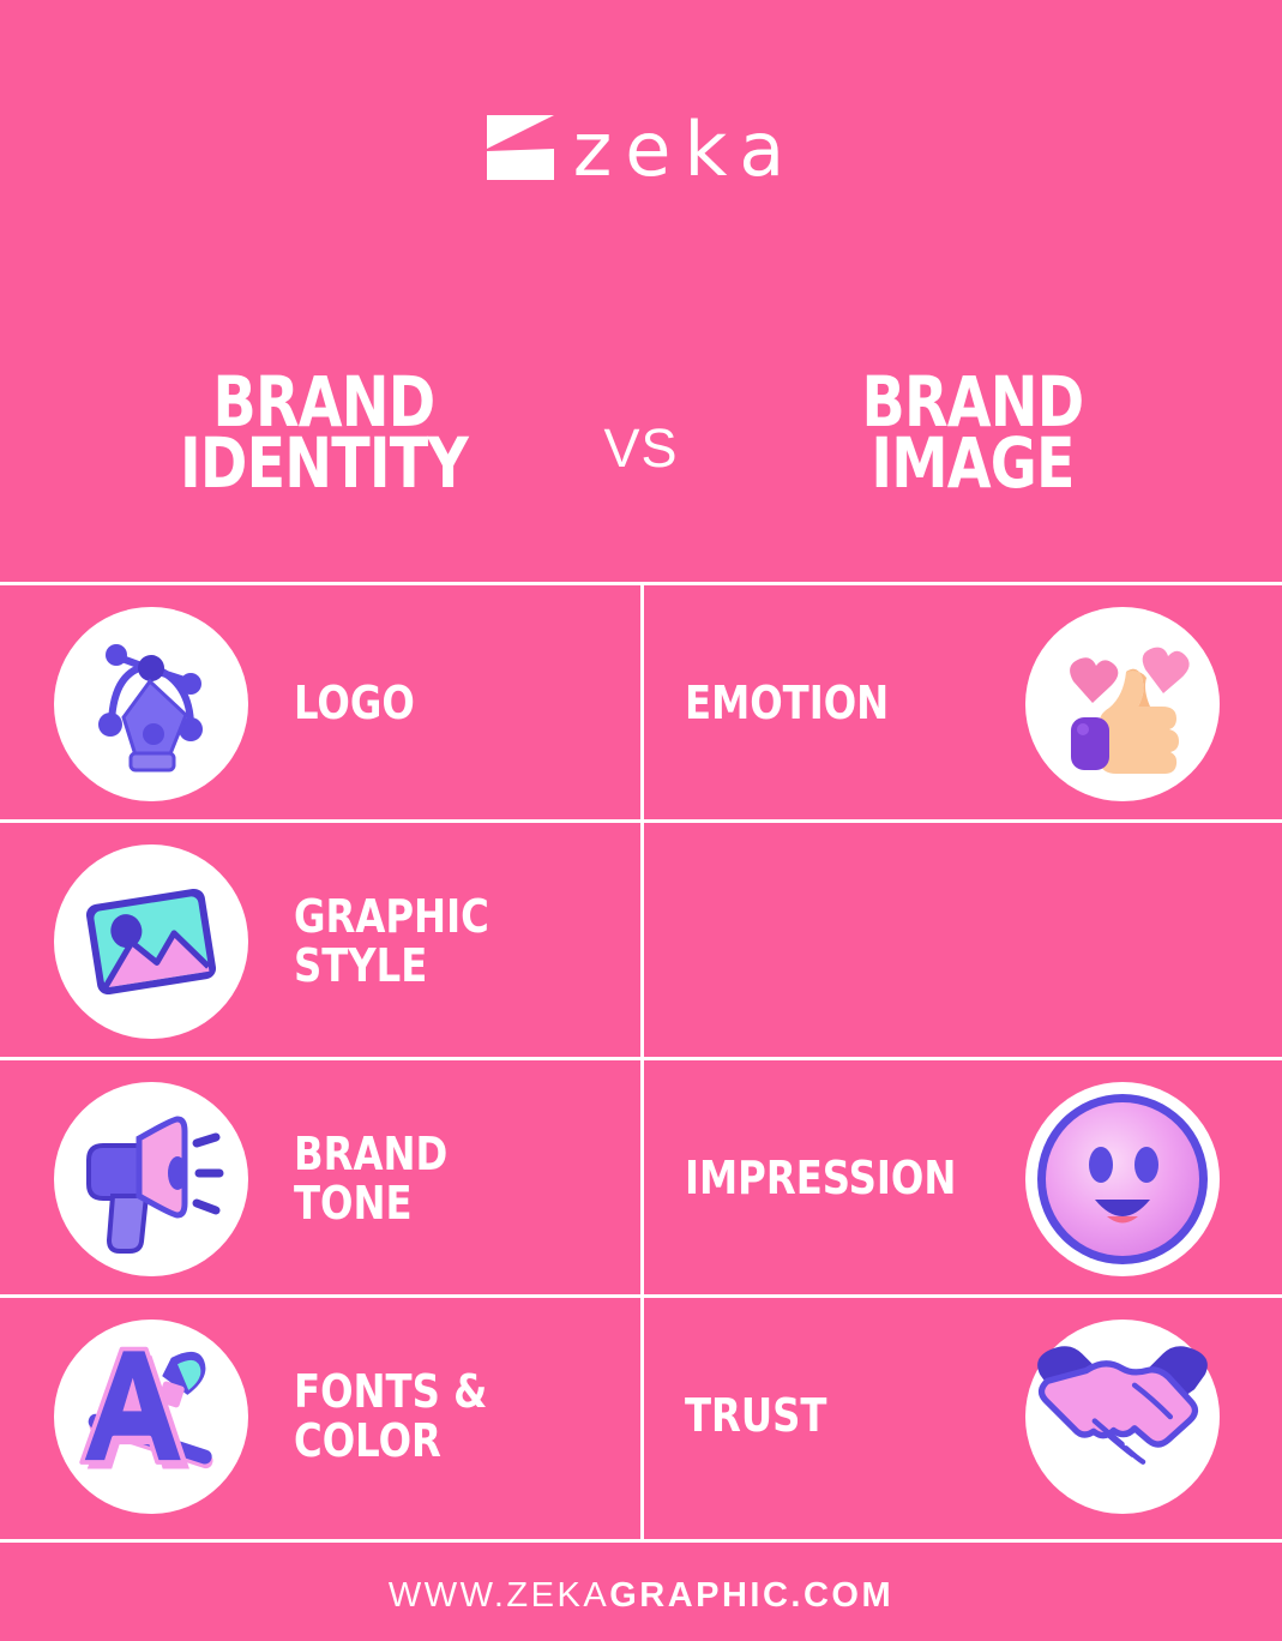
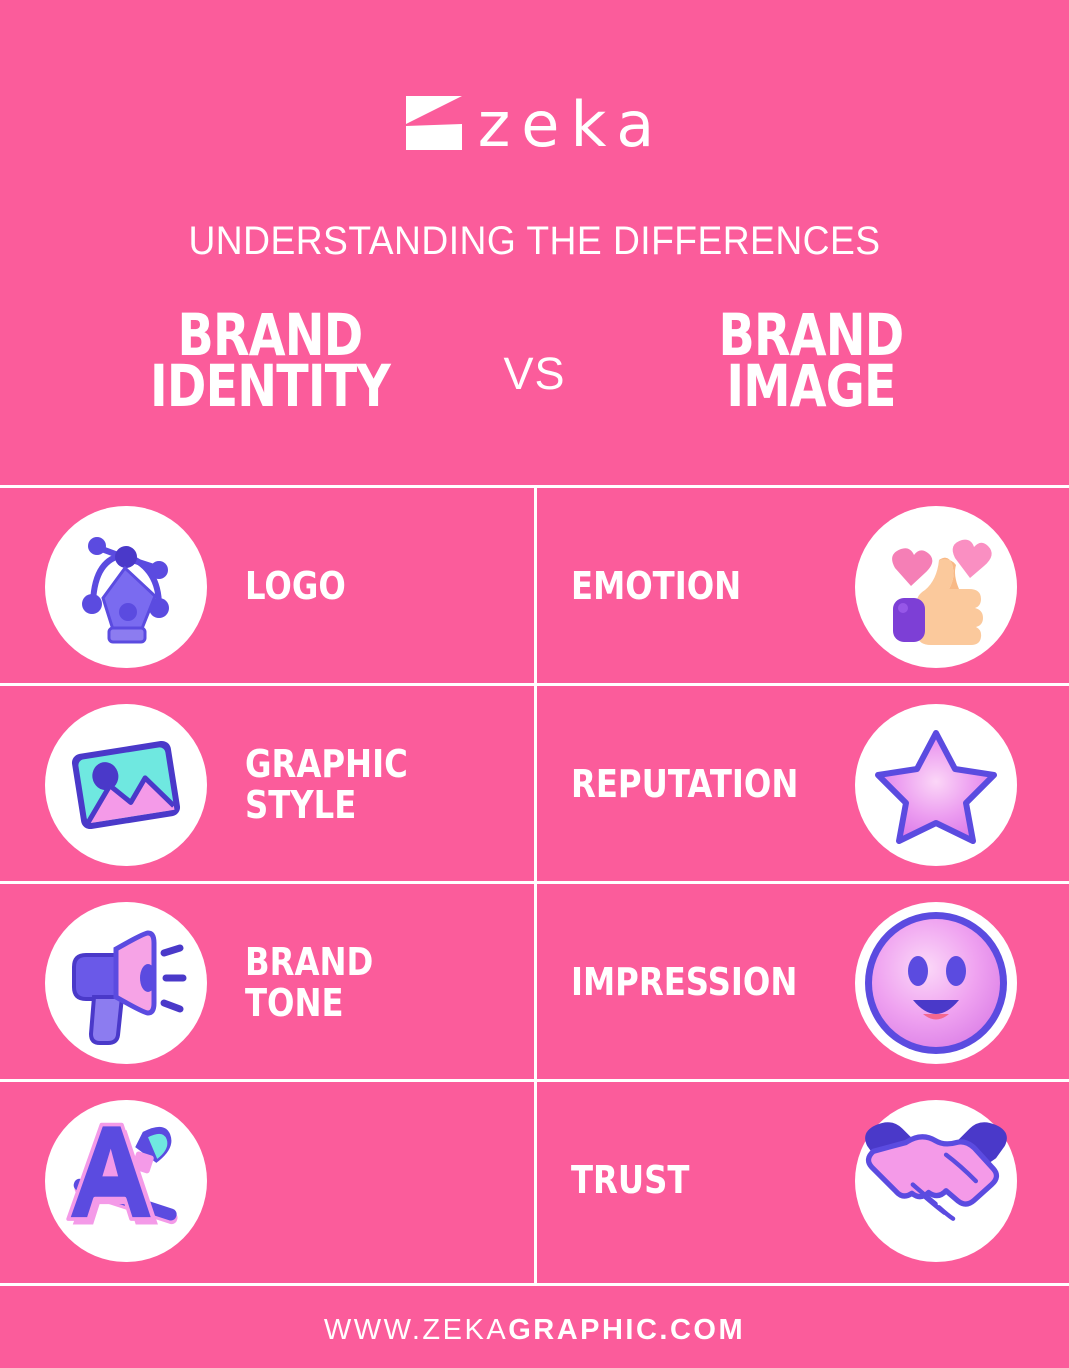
  zeka
+ UNDERSTANDING THE DIFFERENCES
  BRAND
  IDENTITY
  BRAND
  IMAGE
  VS
  LOGO
  EMOTION
  GRAPHIC
  STYLE
+ REPUTATION
  BRAND
  TONE
  IMPRESSION
- FONTS &
- COLOR
  TRUST
  WWW.ZEKAGRAPHIC.COM
